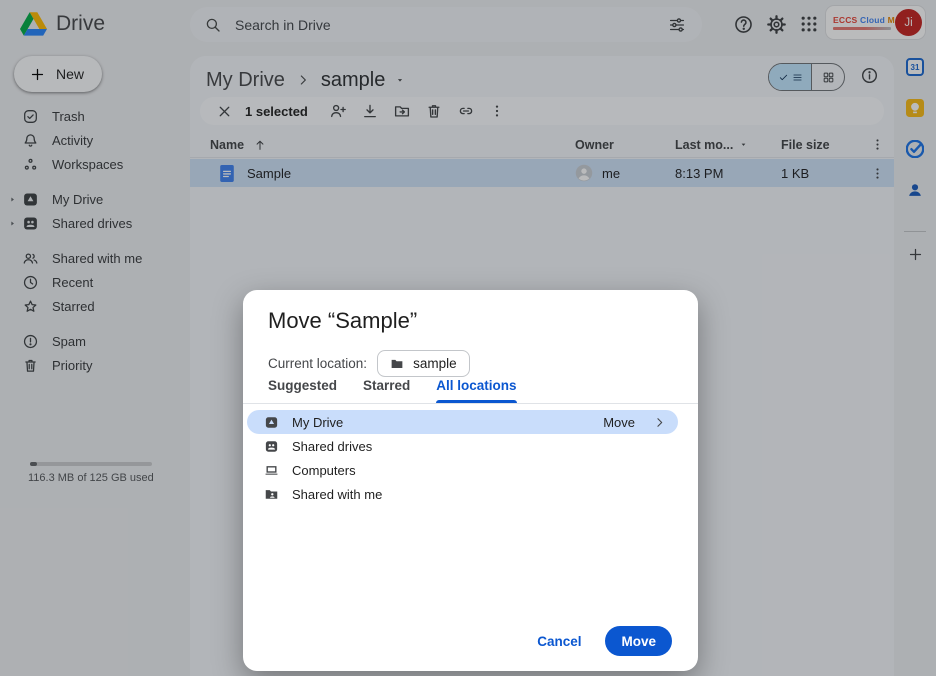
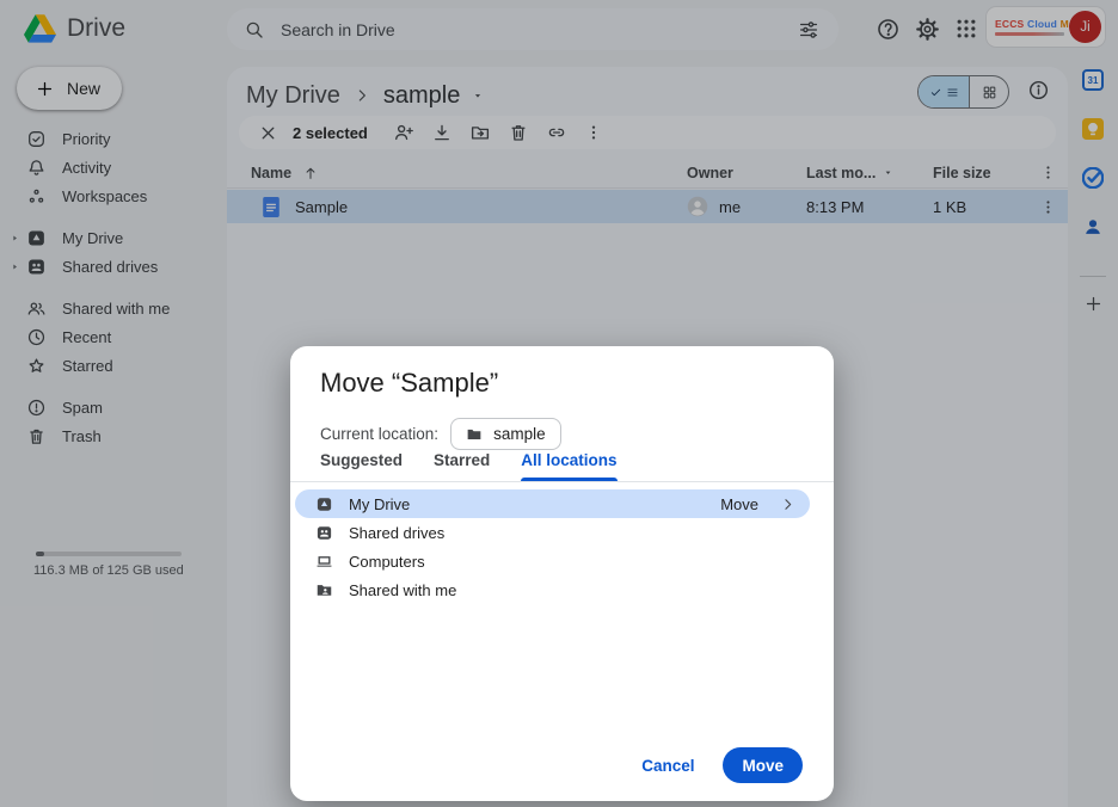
  Drive
  Search in Drive
  ECCS Cloud M
  Ji
  New
- Trash
+ Priority
  Activity
  Workspaces
  My Drive
  Shared drives
  Shared with me
  Recent
  Starred
  Spam
- Priority
+ Trash
  116.3 MB of 125 GB used
  My Drive
  sample
- 1 selected
+ 2 selected
  Name
  Owner
  Last mo...
  File size
  Sample
  me
  8:13 PM
  1 KB
  31
  Move “Sample”
  Current location:
  sample
  Suggested
  Starred
  All locations
  My Drive
  Move
  Shared drives
  Computers
  Shared with me
  Cancel
  Move
